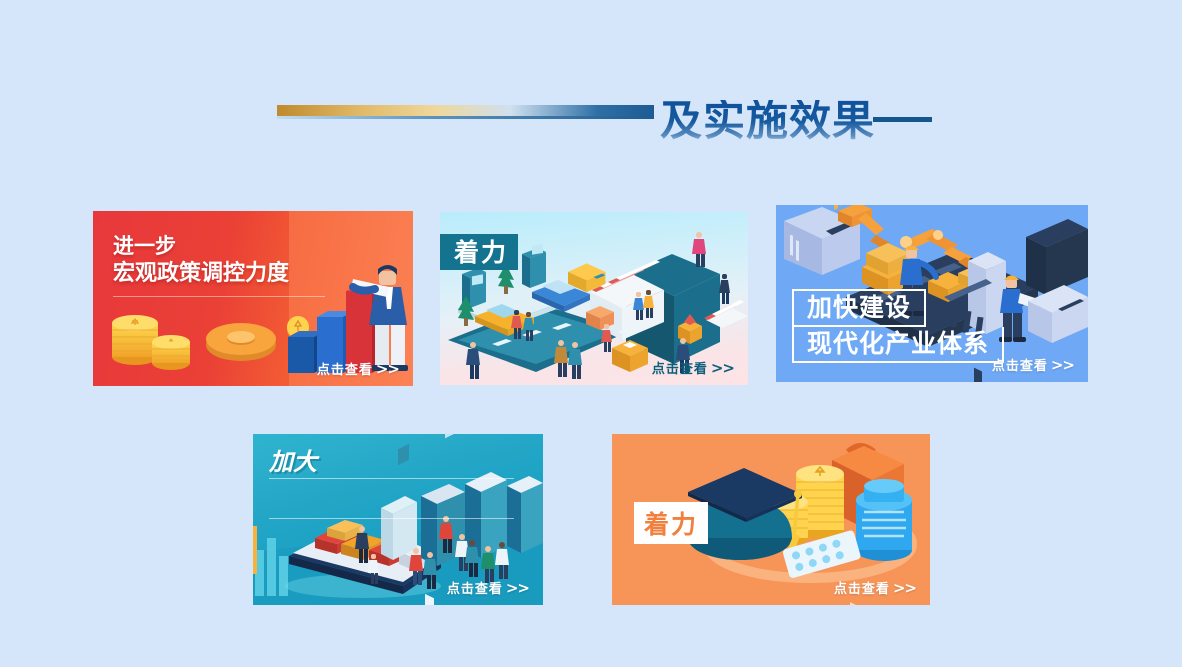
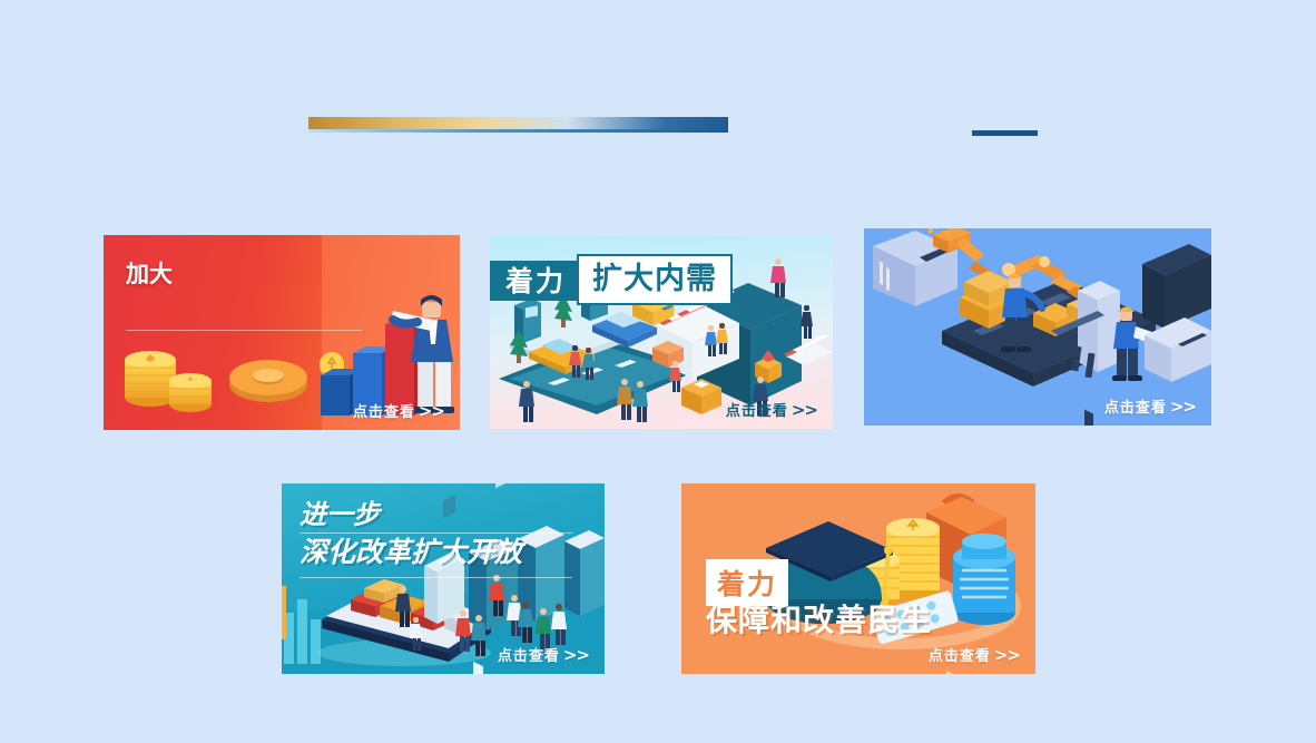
- 及实施效果
- 进一步
+ 加大
- 宏观政策调控力度
  点击查看 >>
  着力
+ 扩大内需
  点击查看 >>
- 加快建设
- 现代化产业体系
  点击查看 >>
- 加大
+ 进一步
+ 深化改革扩大开放
  点击查看 >>
  着力
+ 保障和改善民生
  点击查看 >>
